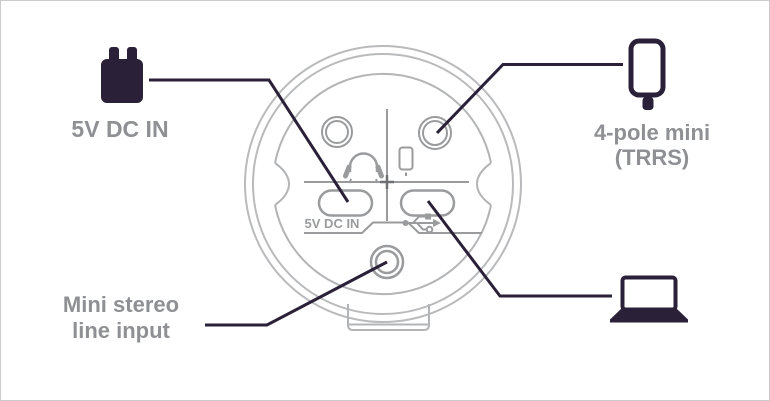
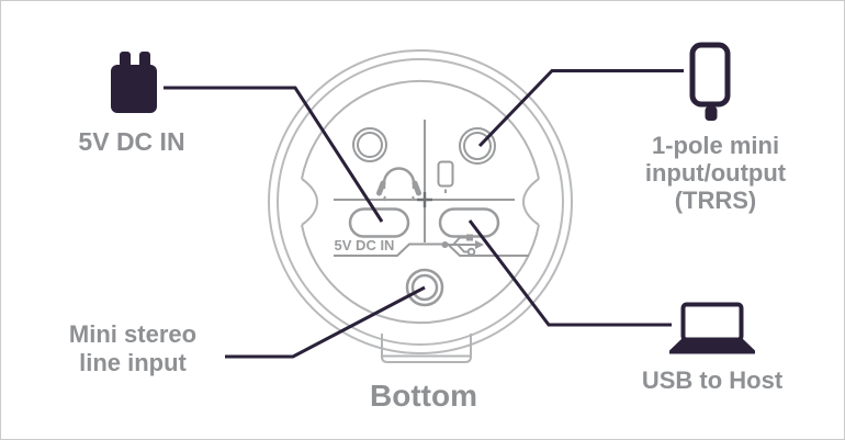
  5V DC IN
- 4-pole mini
+ 1-pole mini
+ input/output
  (TRRS)
  Mini stereo
  line input
+ USB to Host
+ Bottom
  5V DC IN
